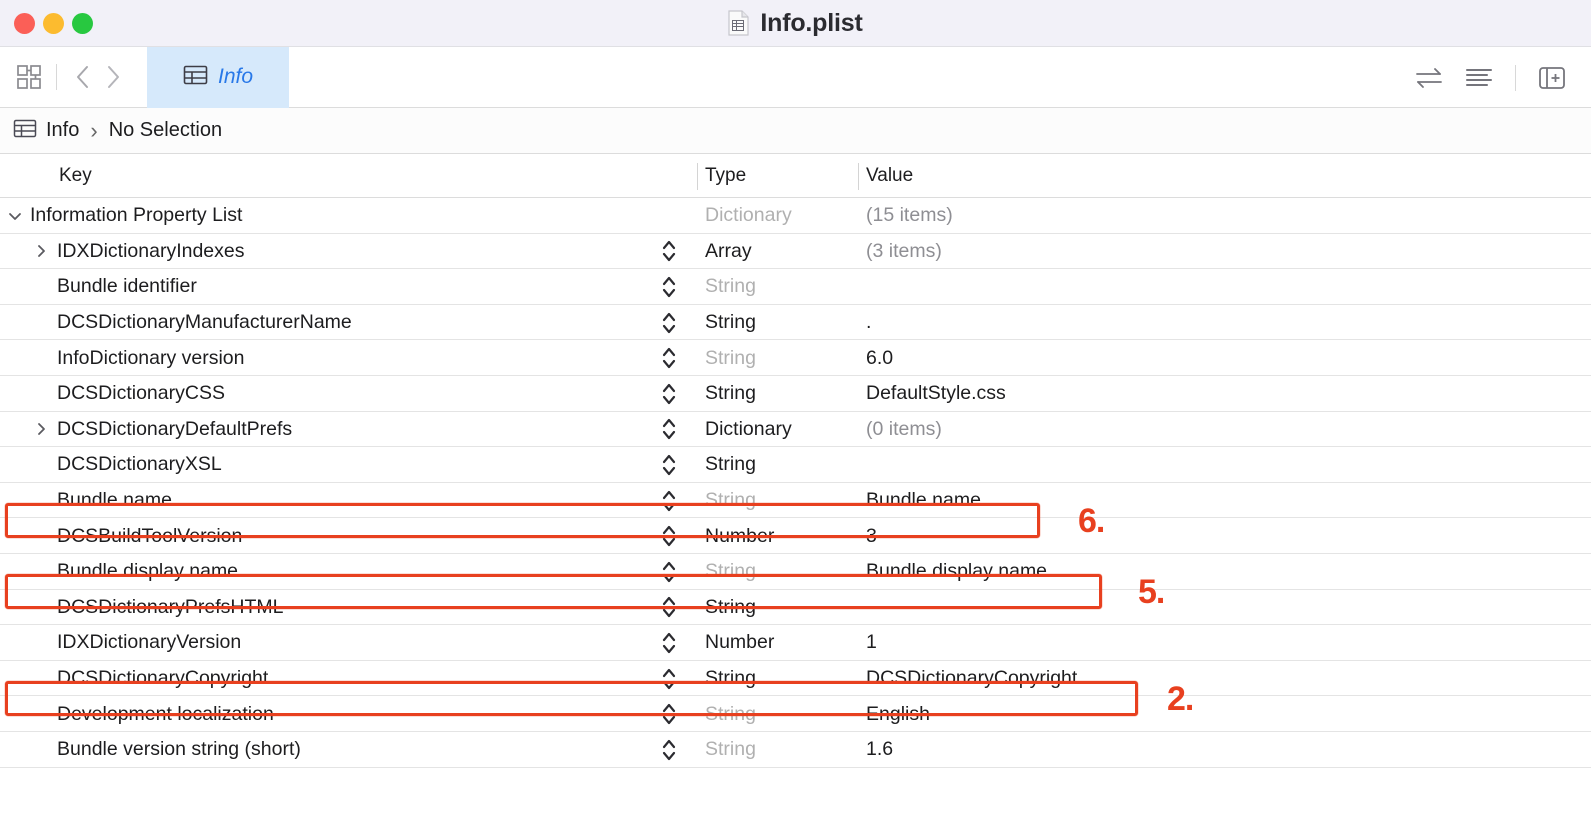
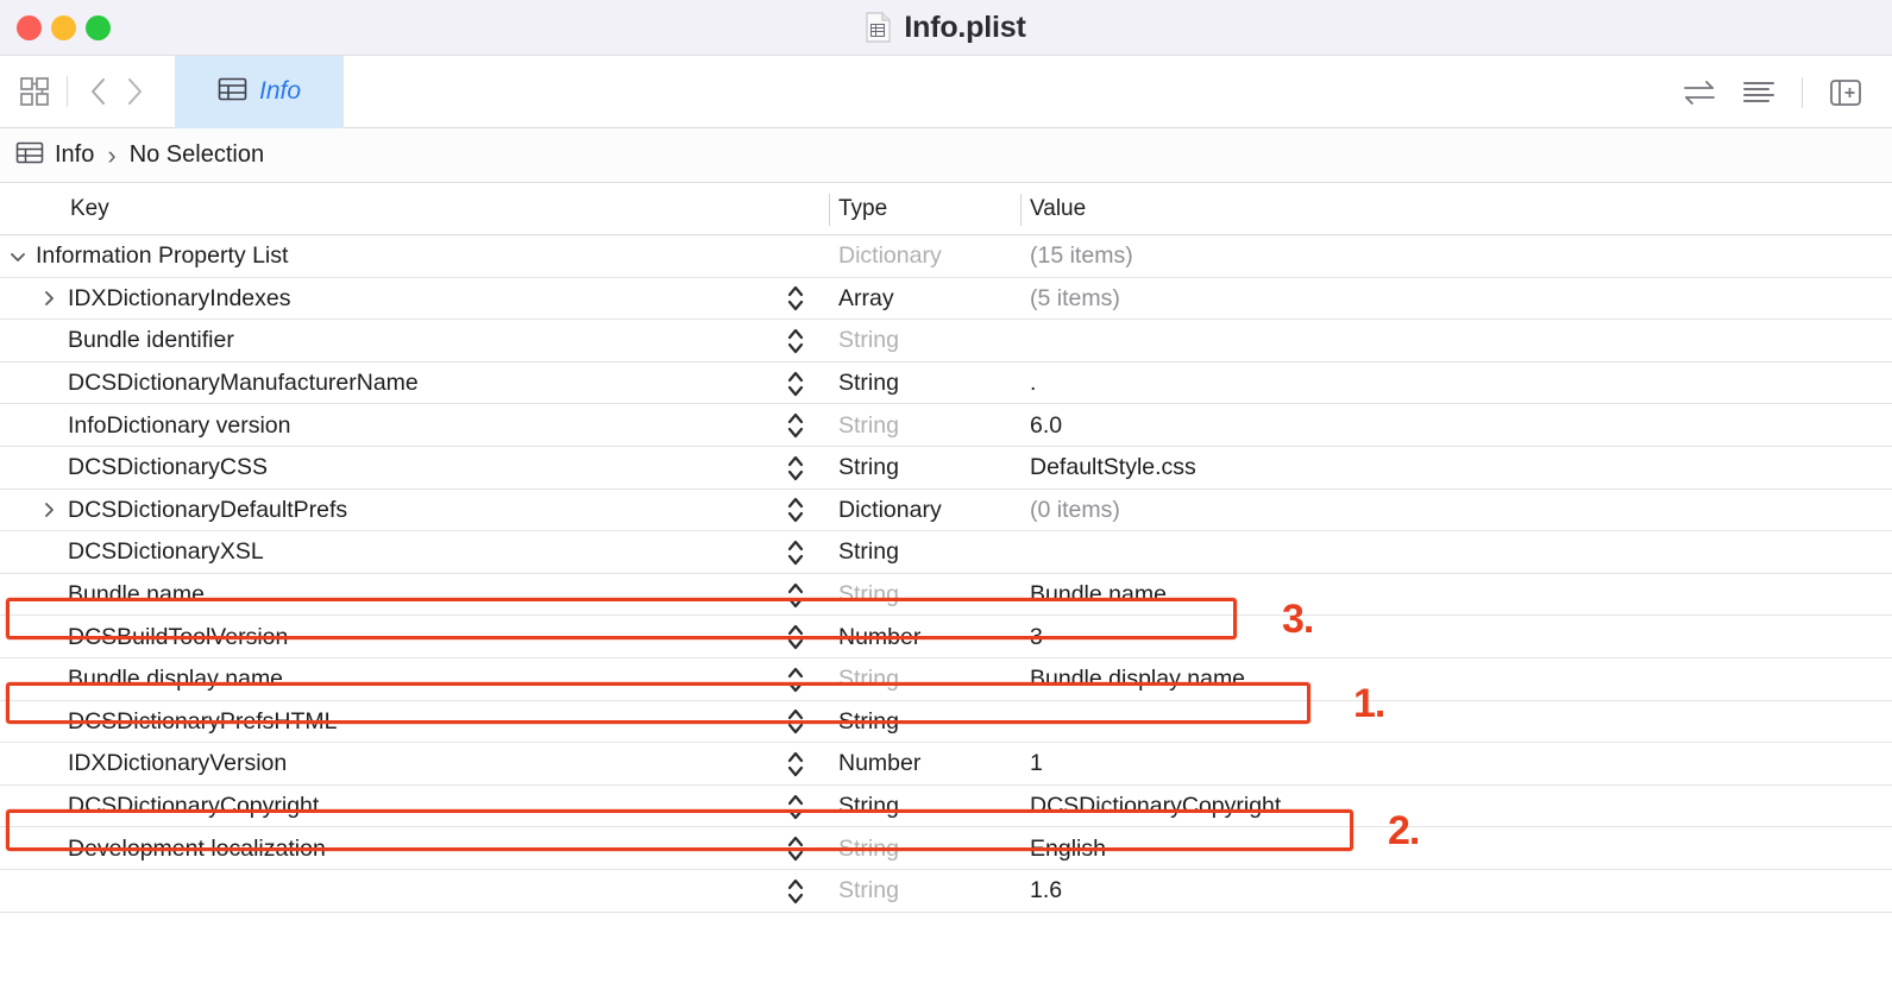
  Info.plist
  Info
  Info
  ›
  No Selection
  Key
  Type
  Value
  Information Property List
  Dictionary
  (15 items)
  IDXDictionaryIndexes
  Array
- (3 items)
+ (5 items)
  Bundle identifier
  String
  DCSDictionaryManufacturerName
  String
  .
  InfoDictionary version
  String
  6.0
  DCSDictionaryCSS
  String
  DefaultStyle.css
  DCSDictionaryDefaultPrefs
  Dictionary
  (0 items)
  DCSDictionaryXSL
  String
  Bundle name
  String
  Bundle name
  DCSBuildToolVersion
  Number
  3
  Bundle display name
  String
  Bundle display name
  DCSDictionaryPrefsHTML
  String
  IDXDictionaryVersion
  Number
  1
  DCSDictionaryCopyright
  String
  DCSDictionaryCopyright
  Development localization
  String
  English
- Bundle version string (short)
  String
  1.6
- 6.
+ 3.
- 5.
+ 1.
  2.
